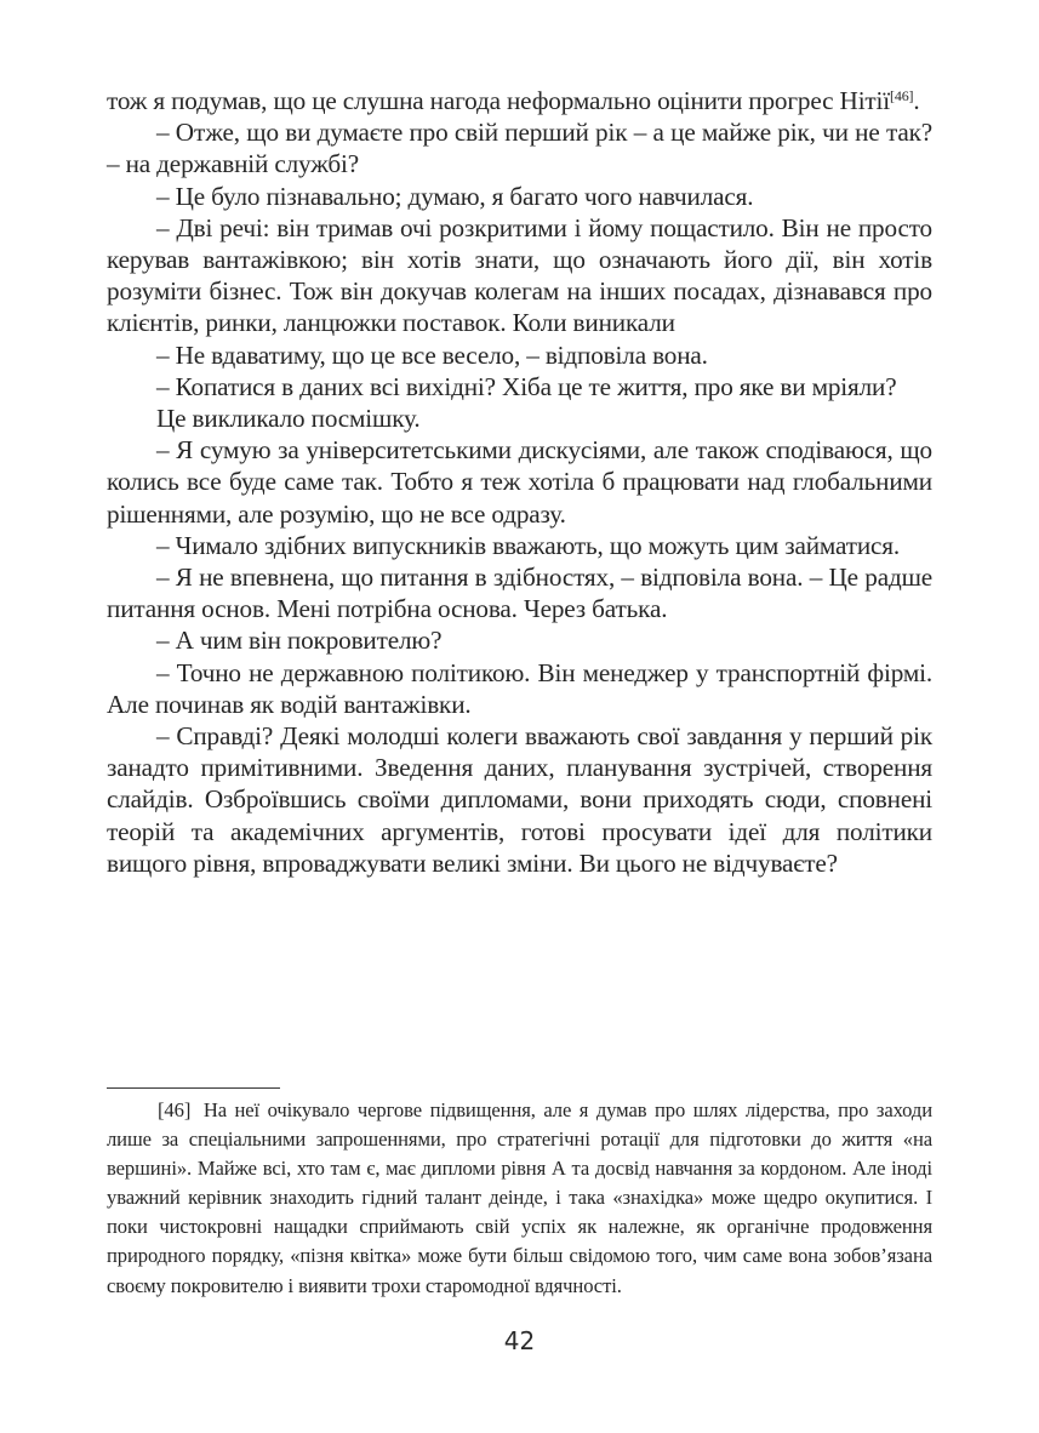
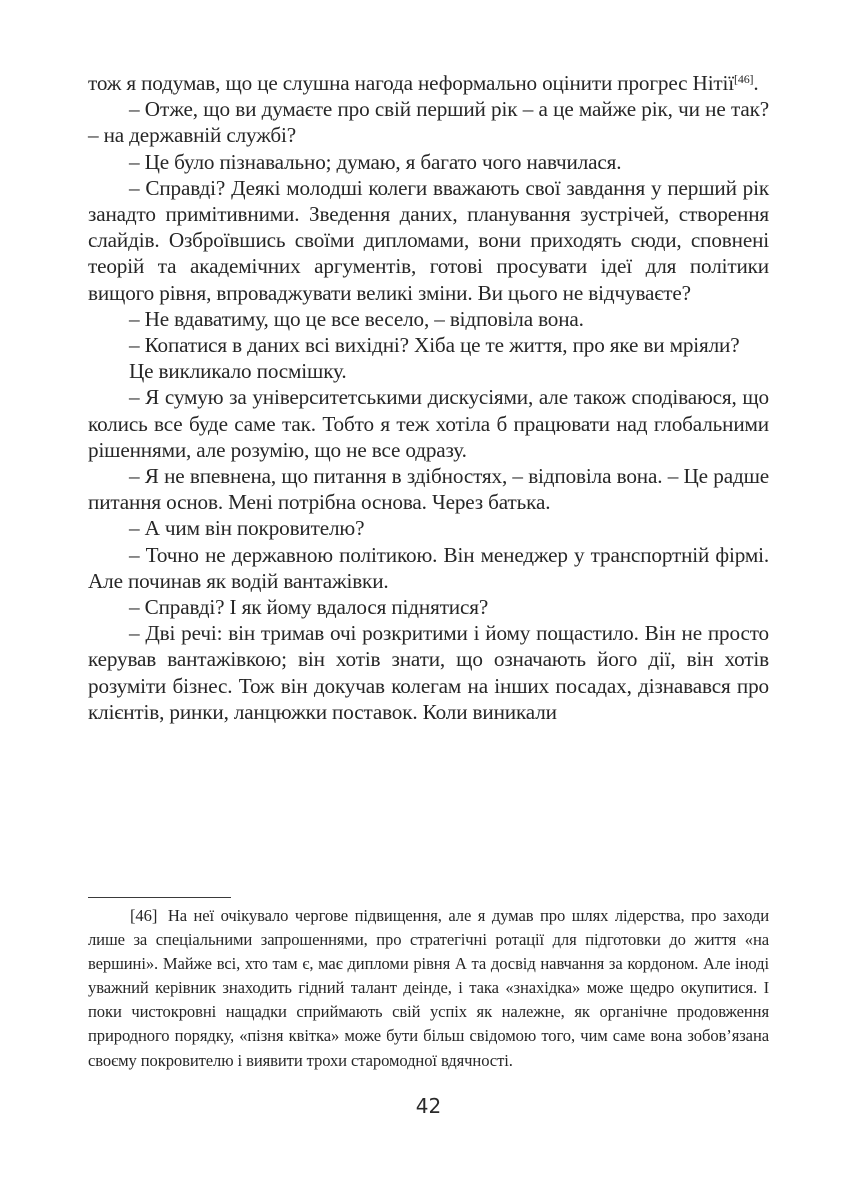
  тож я подумав, що це слушна нагода неформально оцінити прогрес Нітії[46].
  – Отже, що ви думаєте про свій перший рік – а це майже рік, чи не так? – на державній службі?
  – Це було пізнавально; думаю, я багато чого навчилася.
- – Дві речі: він тримав очі розкритими і йому пощастило. Він не просто керував вантажівкою; він хотів знати, що означають його дії, він хотів розуміти бізнес. Тож він докучав колегам на інших посадах, дізнавався про клієнтів, ринки, ланцюжки поставок. Коли виникали
+ – Справді? Деякі молодші колеги вважають свої завдання у перший рік занадто примітивними. Зведення даних, планування зустрічей, створення слайдів. Озброївшись своїми дипломами, вони приходять сюди, сповнені теорій та академічних аргументів, готові просувати ідеї для політики вищого рівня, впроваджувати великі зміни. Ви цього не відчуваєте?
  – Не вдаватиму, що це все весело, – відповіла вона.
  – Копатися в даних всі вихідні? Хіба це те життя, про яке ви мріяли?
  Це викликало посмішку.
  – Я сумую за університетськими дискусіями, але також сподіваюся, що колись все буде саме так. Тобто я теж хотіла б працювати над глобальними рішеннями, але розумію, що не все одразу.
- – Чимало здібних випускників вважають, що можуть цим займатися.
  – Я не впевнена, що питання в здібностях, – відповіла вона. – Це радше питання основ. Мені потрібна основа. Через батька.
  – А чим він покровителю?
  – Точно не державною політикою. Він менеджер у транспортній фірмі. Але починав як водій вантажівки.
+ – Справді? І як йому вдалося піднятися?
- – Справді? Деякі молодші колеги вважають свої завдання у перший рік занадто примітивними. Зведення даних, планування зустрічей, створення слайдів. Озброївшись своїми дипломами, вони приходять сюди, сповнені теорій та академічних аргументів, готові просувати ідеї для політики вищого рівня, впроваджувати великі зміни. Ви цього не відчуваєте?
+ – Дві речі: він тримав очі розкритими і йому пощастило. Він не просто керував вантажівкою; він хотів знати, що означають його дії, він хотів розуміти бізнес. Тож він докучав колегам на інших посадах, дізнавався про клієнтів, ринки, ланцюжки поставок. Коли виникали
  [46] На неї очікувало чергове підвищення, але я думав про шлях лідерства, про заходи лише за спеціальними запрошеннями, про стратегічні ротації для підготовки до життя «на вершині». Майже всі, хто там є, має дипломи рівня А та досвід навчання за кордоном. Але іноді уважний керівник знаходить гідний талант деінде, і така «знахідка» може щедро окупитися. І поки чистокровні нащадки сприймають свій успіх як належне, як органічне продовження природного порядку, «пізня квітка» може бути більш свідомою того, чим саме вона зобов’язана своєму покровителю і виявити трохи старомодної вдячності.
  42
